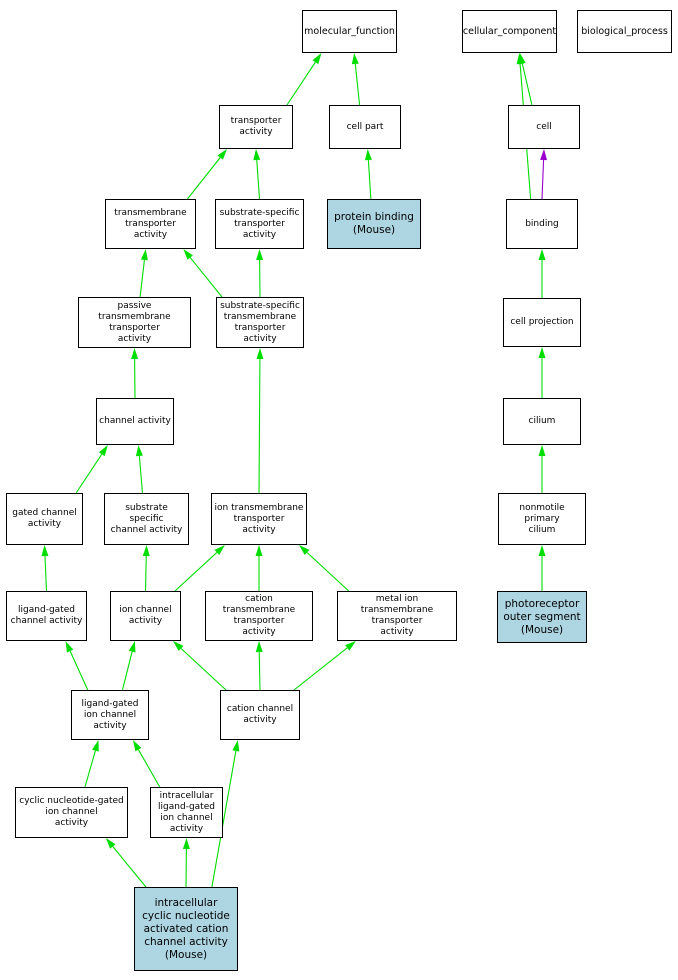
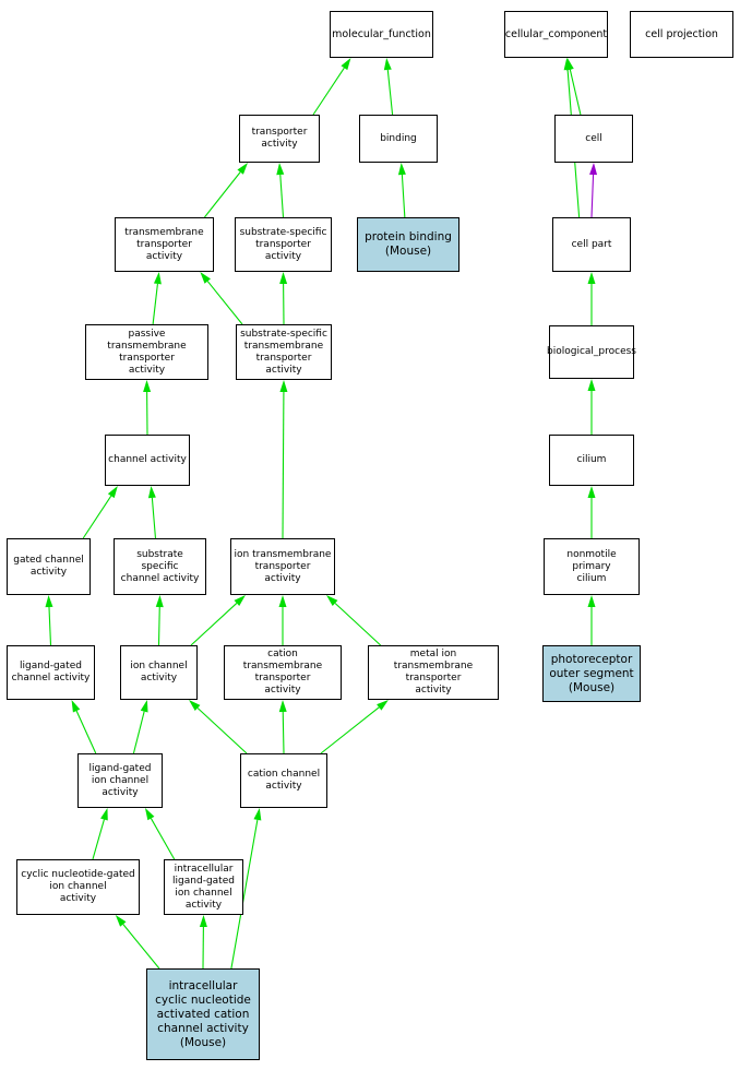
  molecular_function
  cellular_component
- biological_process
+ cell projection
  transporter
  activity
- cell part
+ binding
  cell
  transmembrane
  transporter
  activity
  substrate-specific
  transporter
  activity
  protein binding
  (Mouse)
- binding
+ cell part
  passive transmembrane
  transporter
  activity
  substrate-specific
  transmembrane
  transporter
  activity
- cell projection
+ biological_process
  channel activity
  cilium
  gated channel
  activity
  substrate specific
  channel activity
  ion transmembrane
  transporter
  activity
  nonmotile primary
  cilium
  ligand-gated
  channel activity
  ion channel
  activity
  cation transmembrane
  transporter
  activity
  metal ion transmembrane
  transporter
  activity
  photoreceptor
  outer segment
  (Mouse)
  ligand-gated
  ion channel
  activity
  cation channel
  activity
  cyclic nucleotide-gated
  ion channel
  activity
  intracellular
  ligand-gated
  ion channel
  activity
  intracellular
  cyclic nucleotide
  activated cation
  channel activity
  (Mouse)
